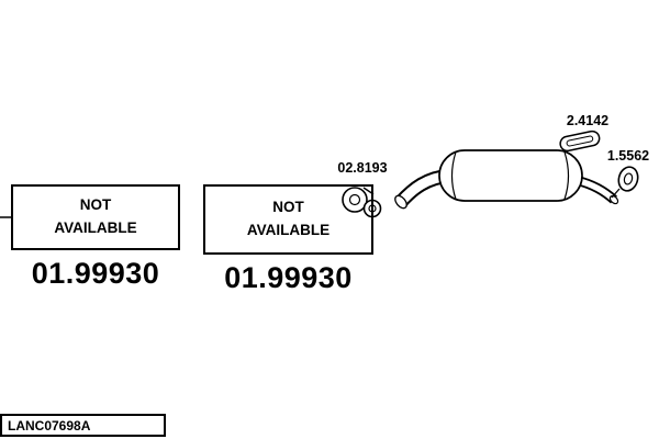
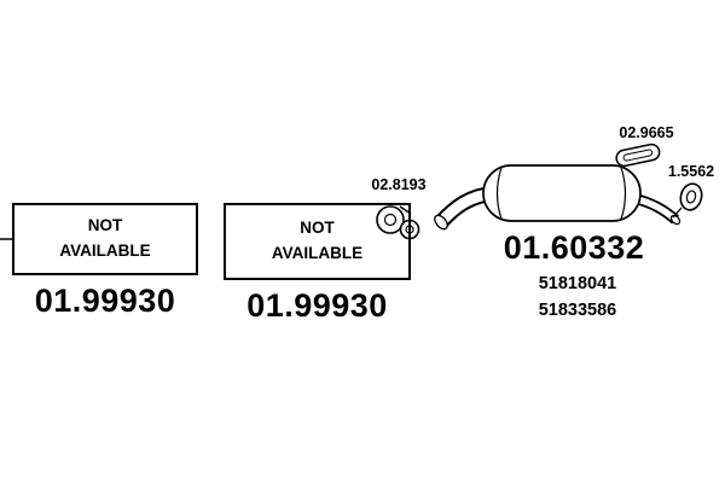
  NOT
  AVAILABLE
  01.99930
  NOT
  AVAILABLE
  01.99930
  02.8193
+ 01.60332
+ 51818041
+ 51833586
- 2.4142
+ 02.9665
  1.5562
- LANC07698A
